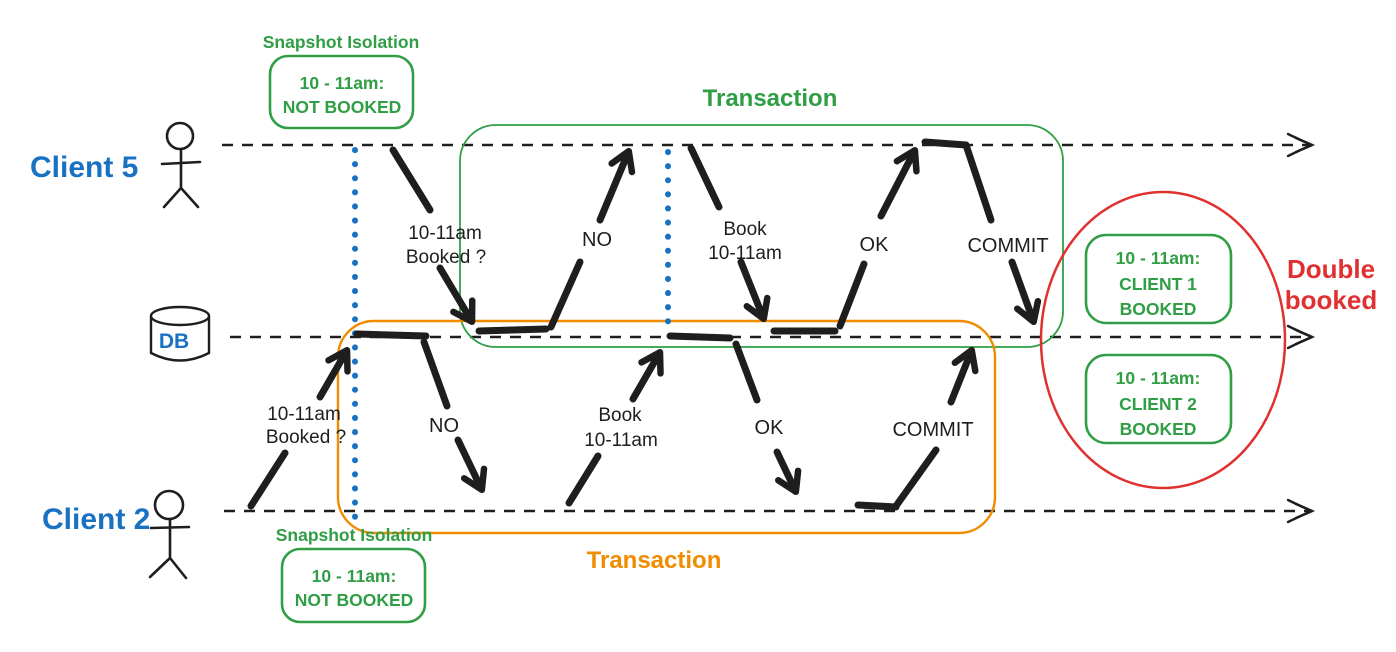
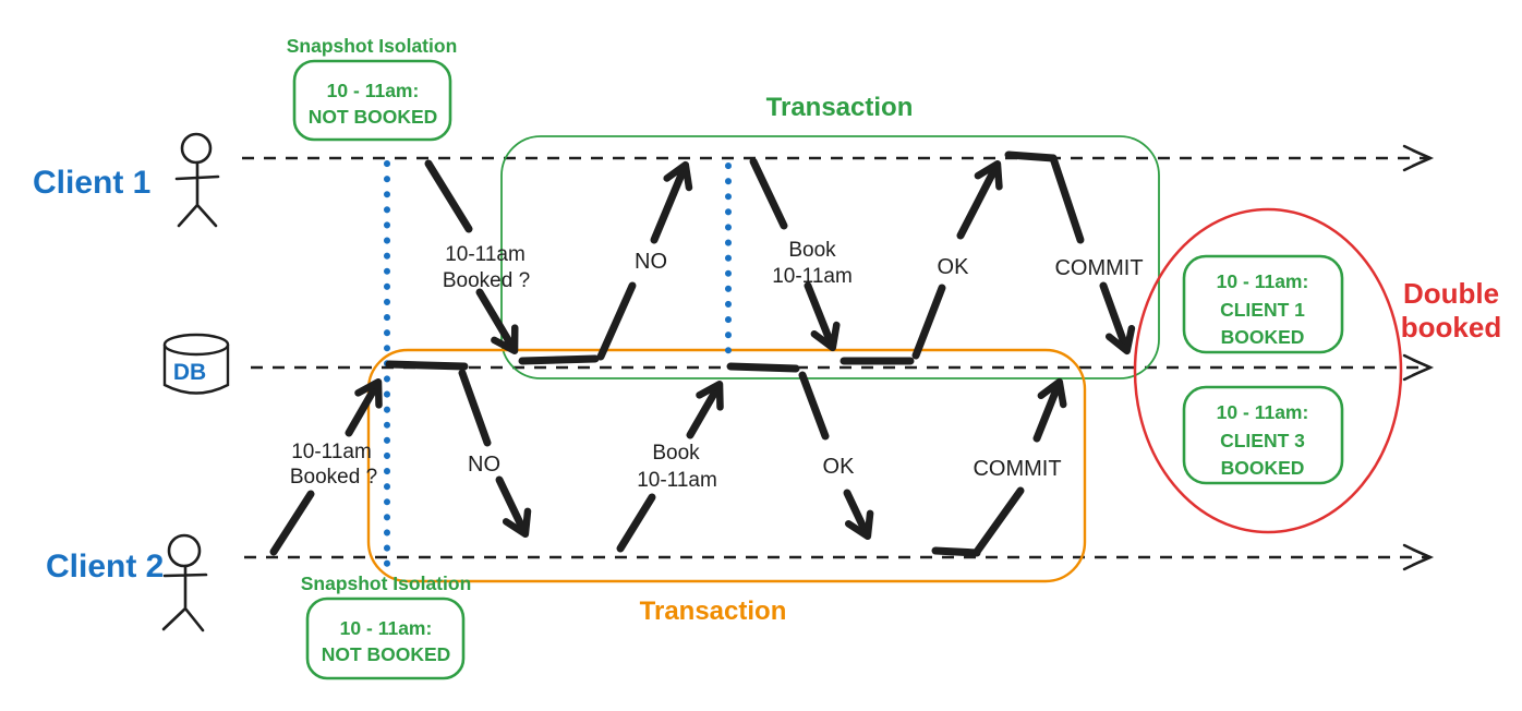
- Client 5
+ Client 1
  Client 2
  DB
  Snapshot Isolation
  10 - 11am:
  NOT BOOKED
  Snapshot Isolation
  10 - 11am:
  NOT BOOKED
  Transaction
  Transaction
  10-11am
  Booked ?
  NO
  Book
  10-11am
  OK
  COMMIT
  10-11am
  Booked ?
  NO
  Book
  10-11am
  OK
  COMMIT
  10 - 11am:
  CLIENT 1
  BOOKED
  10 - 11am:
- CLIENT 2
+ CLIENT 3
  BOOKED
  Double
  booked
